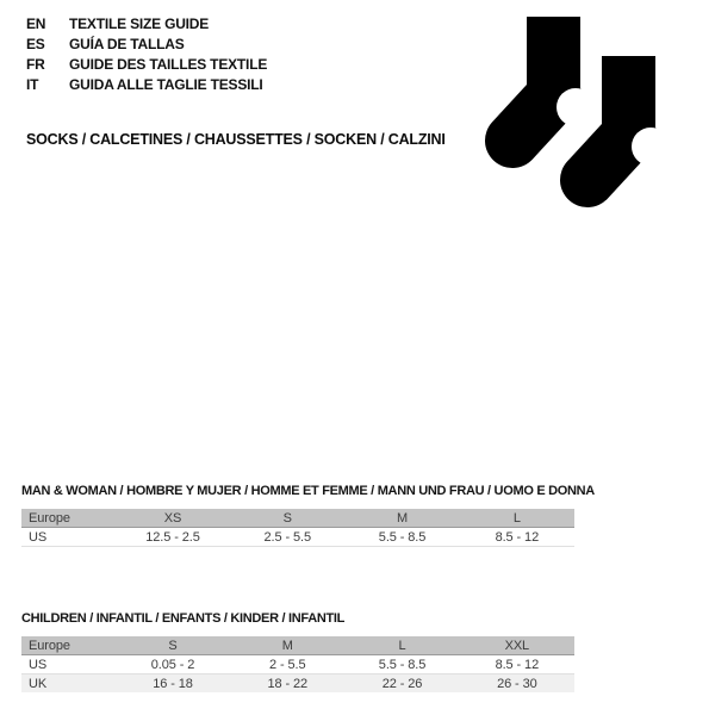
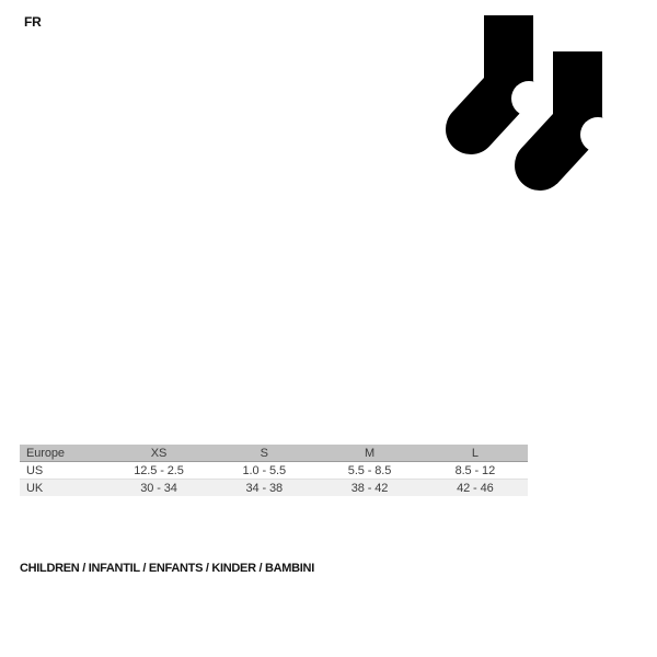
- EN
- TEXTILE SIZE GUIDE
- ES
- GUÍA DE TALLAS
  FR
- GUIDE DES TAILLES TEXTILE
- IT
- GUIDA ALLE TAGLIE TESSILI
- SOCKS / CALCETINES / CHAUSSETTES / SOCKEN / CALZINI
- MAN & WOMAN / HOMBRE Y MUJER / HOMME ET FEMME / MANN UND FRAU / UOMO E DONNA
  Europe	XS	S	M	L
- US	12.5 - 2.5	2.5 - 5.5	5.5 - 8.5	8.5 - 12
+ US	12.5 - 2.5	1.0 - 5.5	5.5 - 8.5	8.5 - 12
+ UK	30 - 34	34 - 38	38 - 42	42 - 46
- CHILDREN / INFANTIL / ENFANTS / KINDER / INFANTIL
+ CHILDREN / INFANTIL / ENFANTS / KINDER / BAMBINI
- Europe	S	M	L	XXL
- US	0.05 - 2	2 - 5.5	5.5 - 8.5	8.5 - 12
- UK	16 - 18	18 - 22	22 - 26	26 - 30
